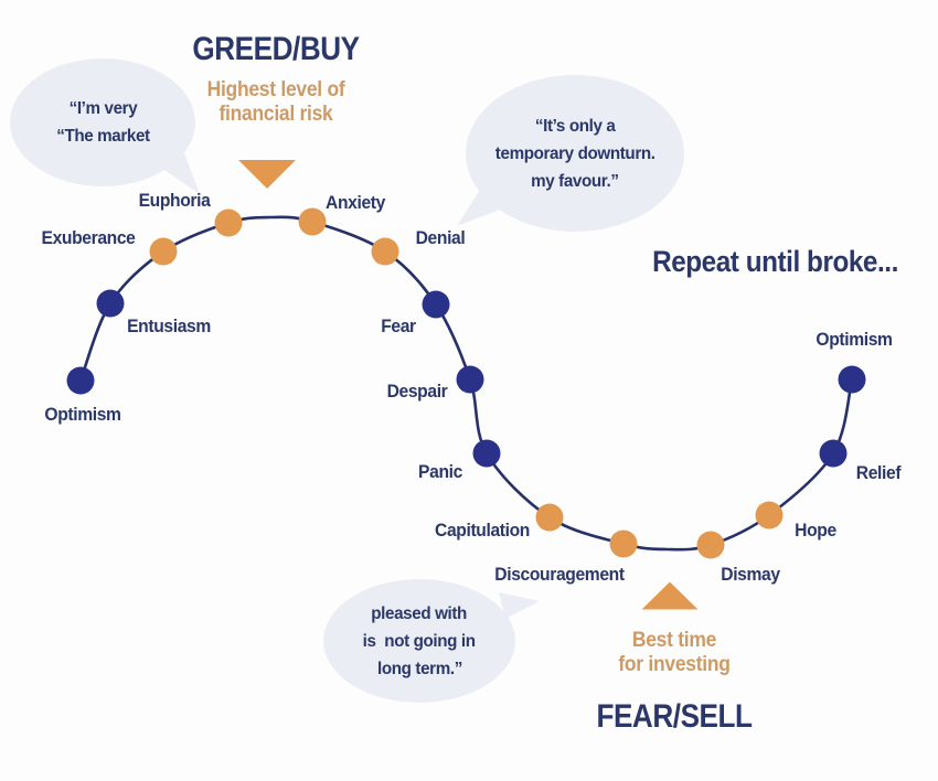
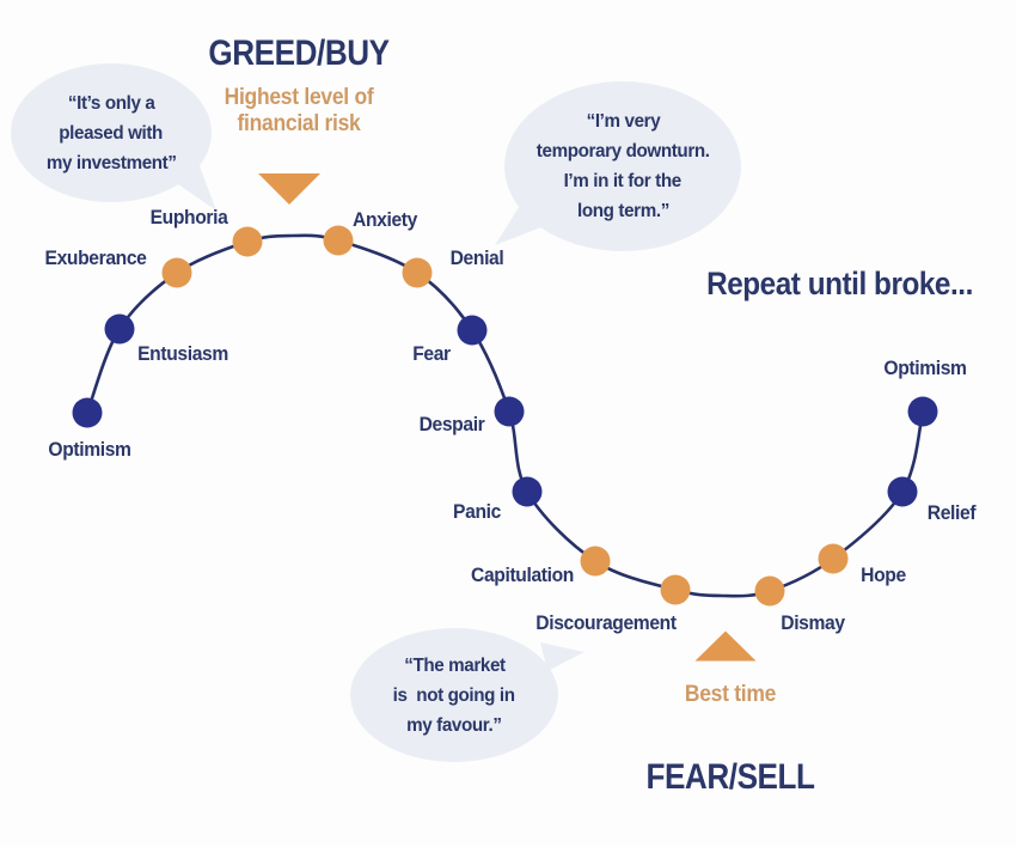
  GREED/BUY
  Highest level of
  financial risk
  Repeat until broke...
  Best time
- for investing
  FEAR/SELL
- “I’m very
+ “It’s only a
- “The market
+ pleased with
+ my investment”
- “It’s only a
+ “I’m very
  temporary downturn.
+ I’m in it for the
- my favour.”
+ long term.”
- pleased with
+ “The market
  is not going in
- long term.”
+ my favour.”
  Optimism
  Entusiasm
  Exuberance
  Euphoria
  Anxiety
  Denial
  Fear
  Despair
  Panic
  Capitulation
  Discouragement
  Dismay
  Hope
  Relief
  Optimism
